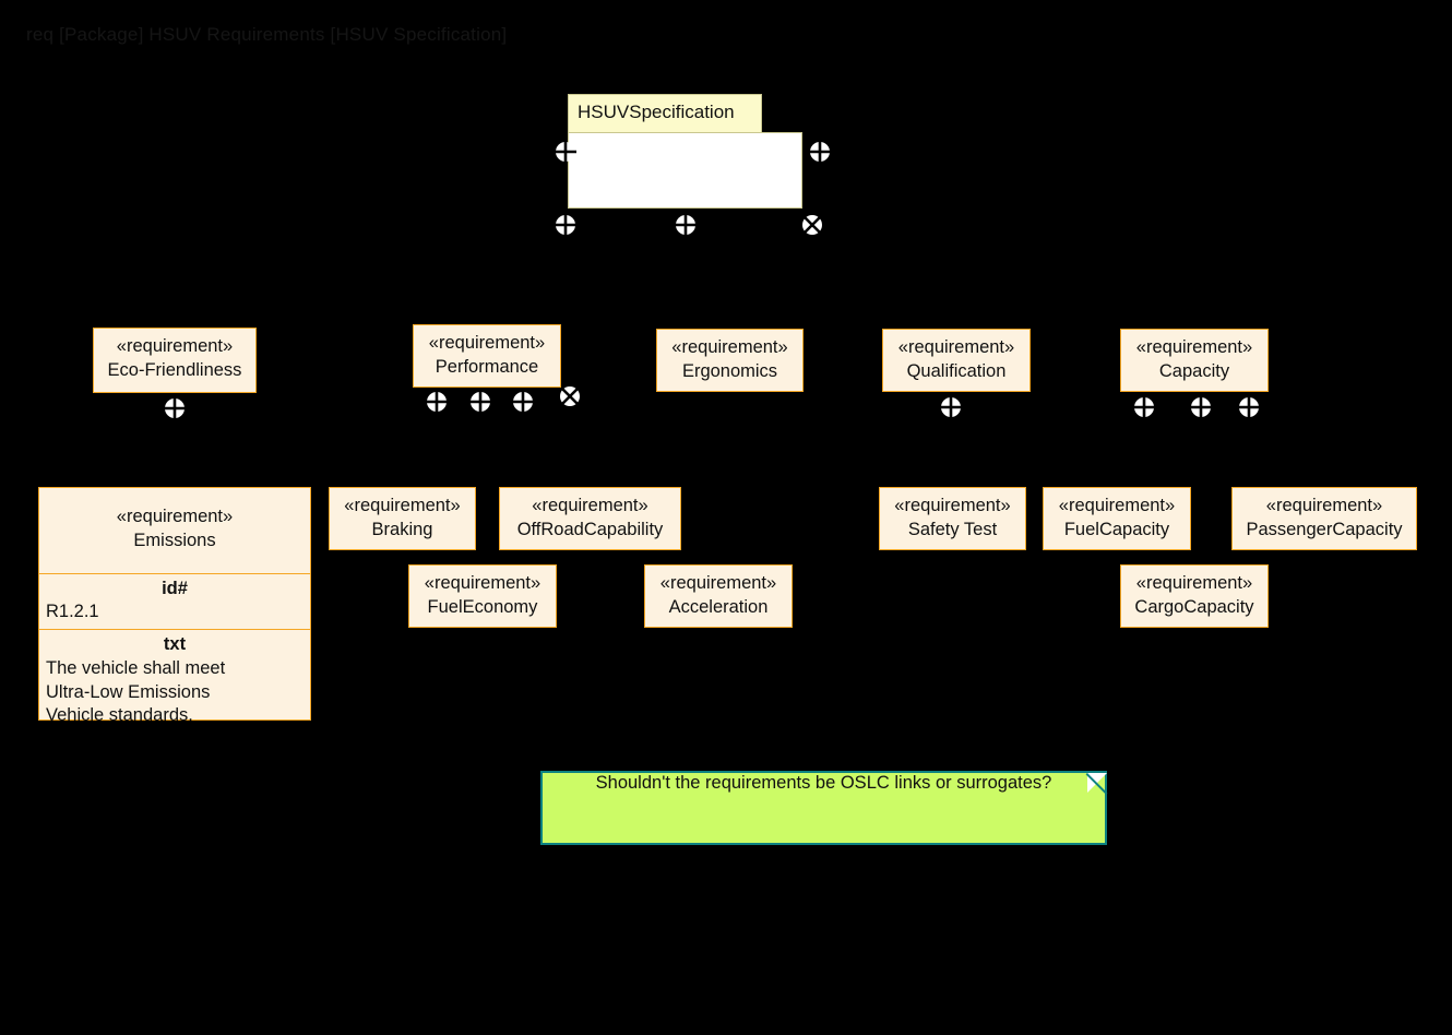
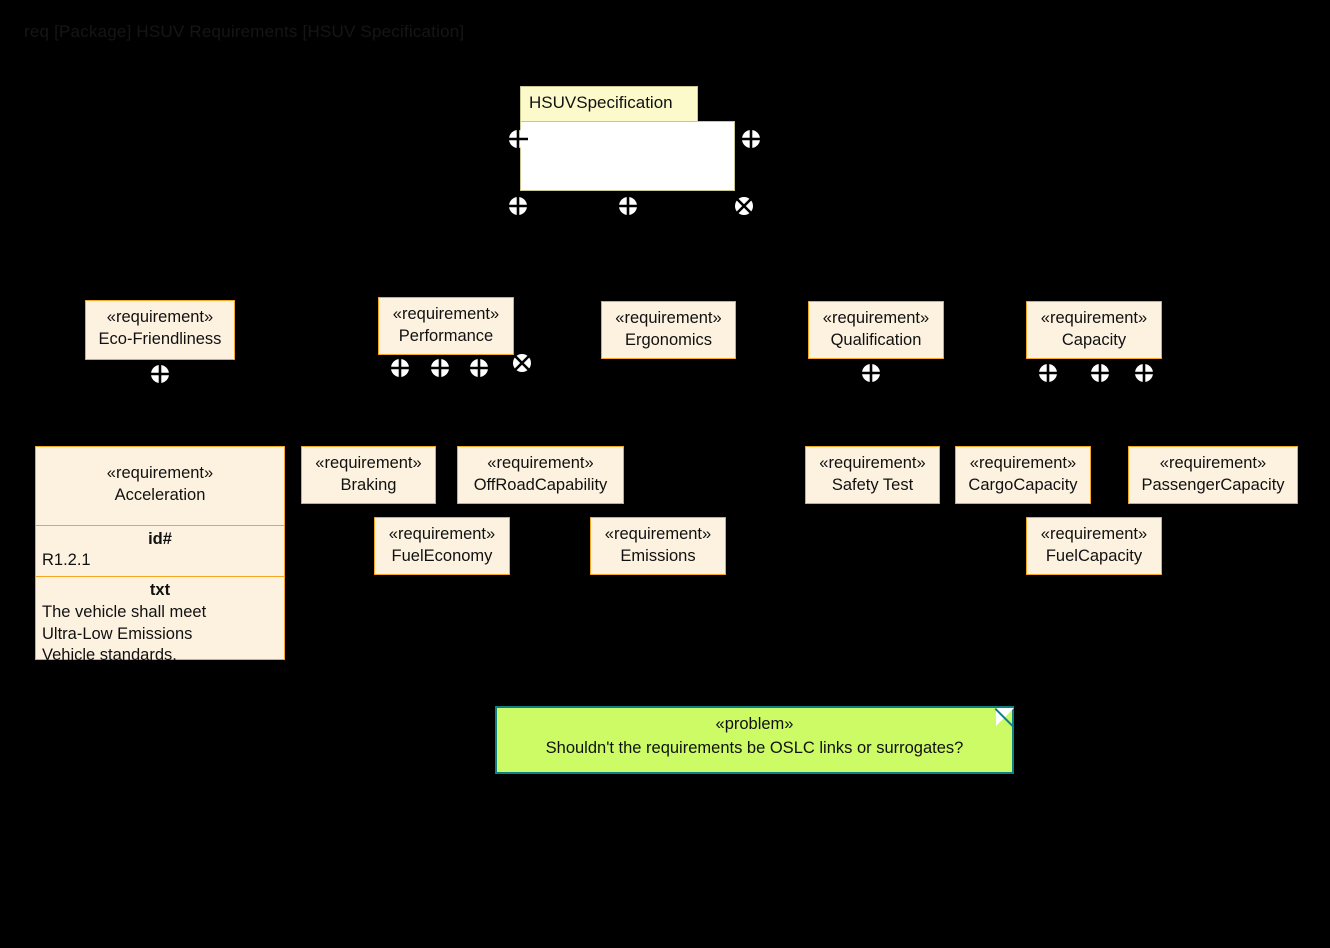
  HSUVSpecification
  «requirement»
  Eco-Friendliness
  «requirement»
  Performance
  «requirement»
  Ergonomics
  «requirement»
  Qualification
  «requirement»
  Capacity
  «requirement»
- Emissions
+ Acceleration
  id#
  R1.2.1
  txt
  The vehicle shall meet
  Ultra-Low Emissions
  Vehicle standards.
  «requirement»
  Braking
  «requirement»
  OffRoadCapability
  «requirement»
  FuelEconomy
  «requirement»
- Acceleration
+ Emissions
  «requirement»
  Safety Test
  «requirement»
- FuelCapacity
+ CargoCapacity
  «requirement»
  PassengerCapacity
  «requirement»
- CargoCapacity
+ FuelCapacity
+ «problem»
  Shouldn't the requirements be OSLC links or surrogates?
